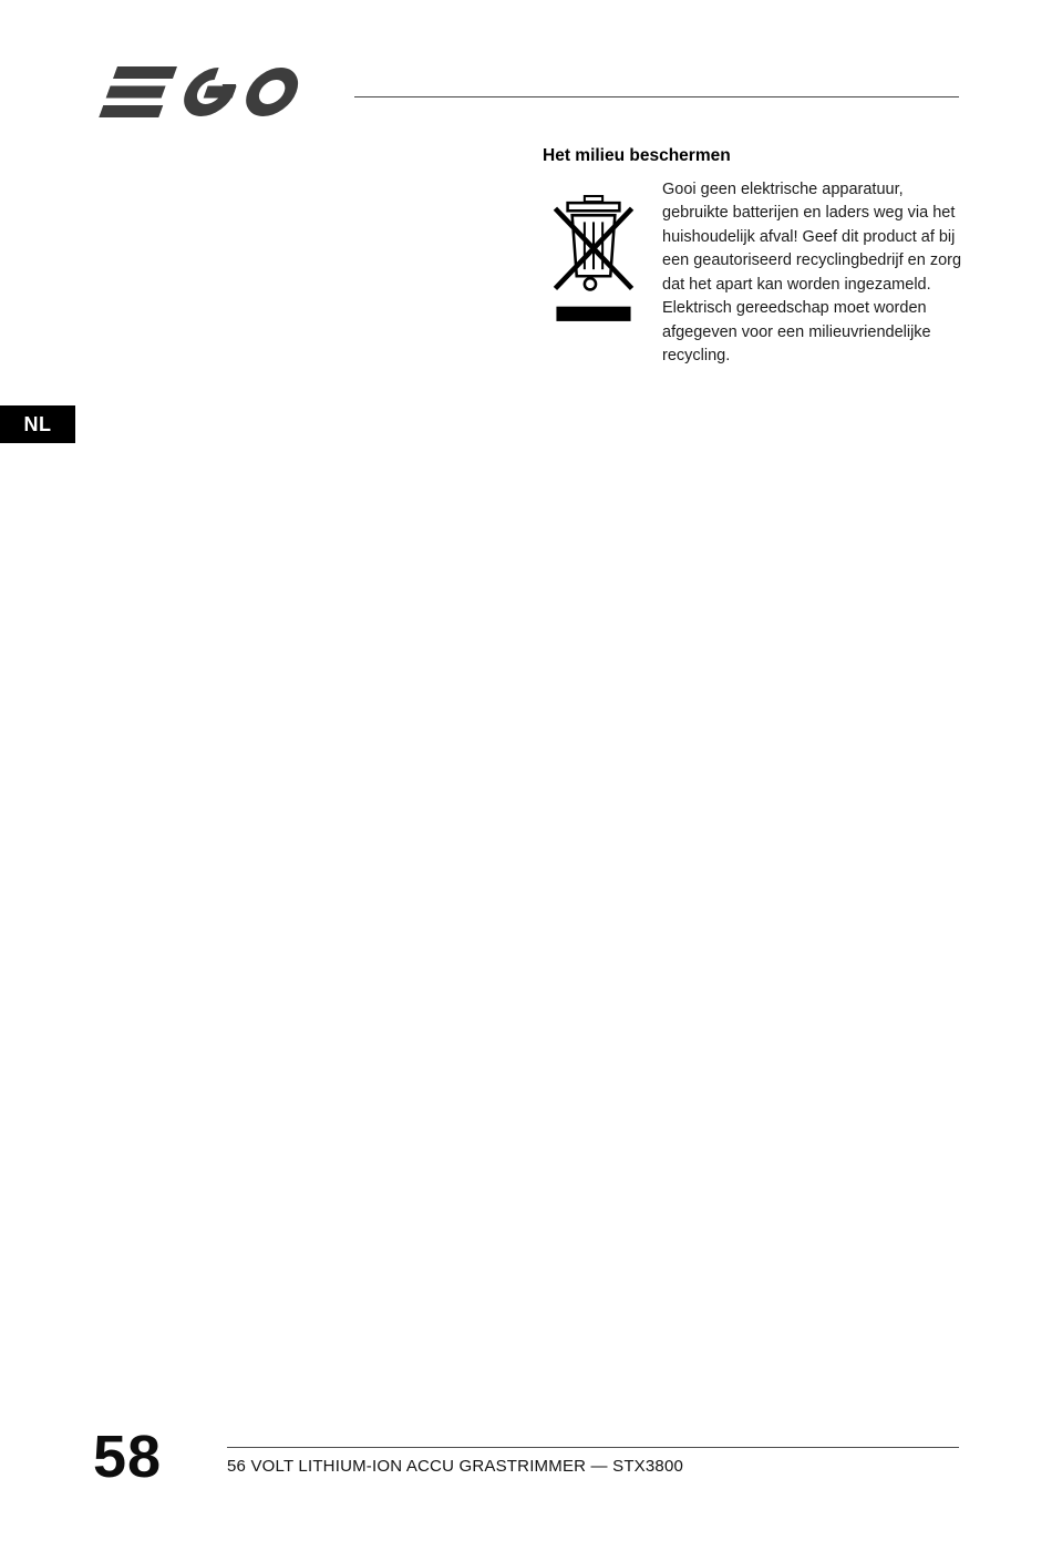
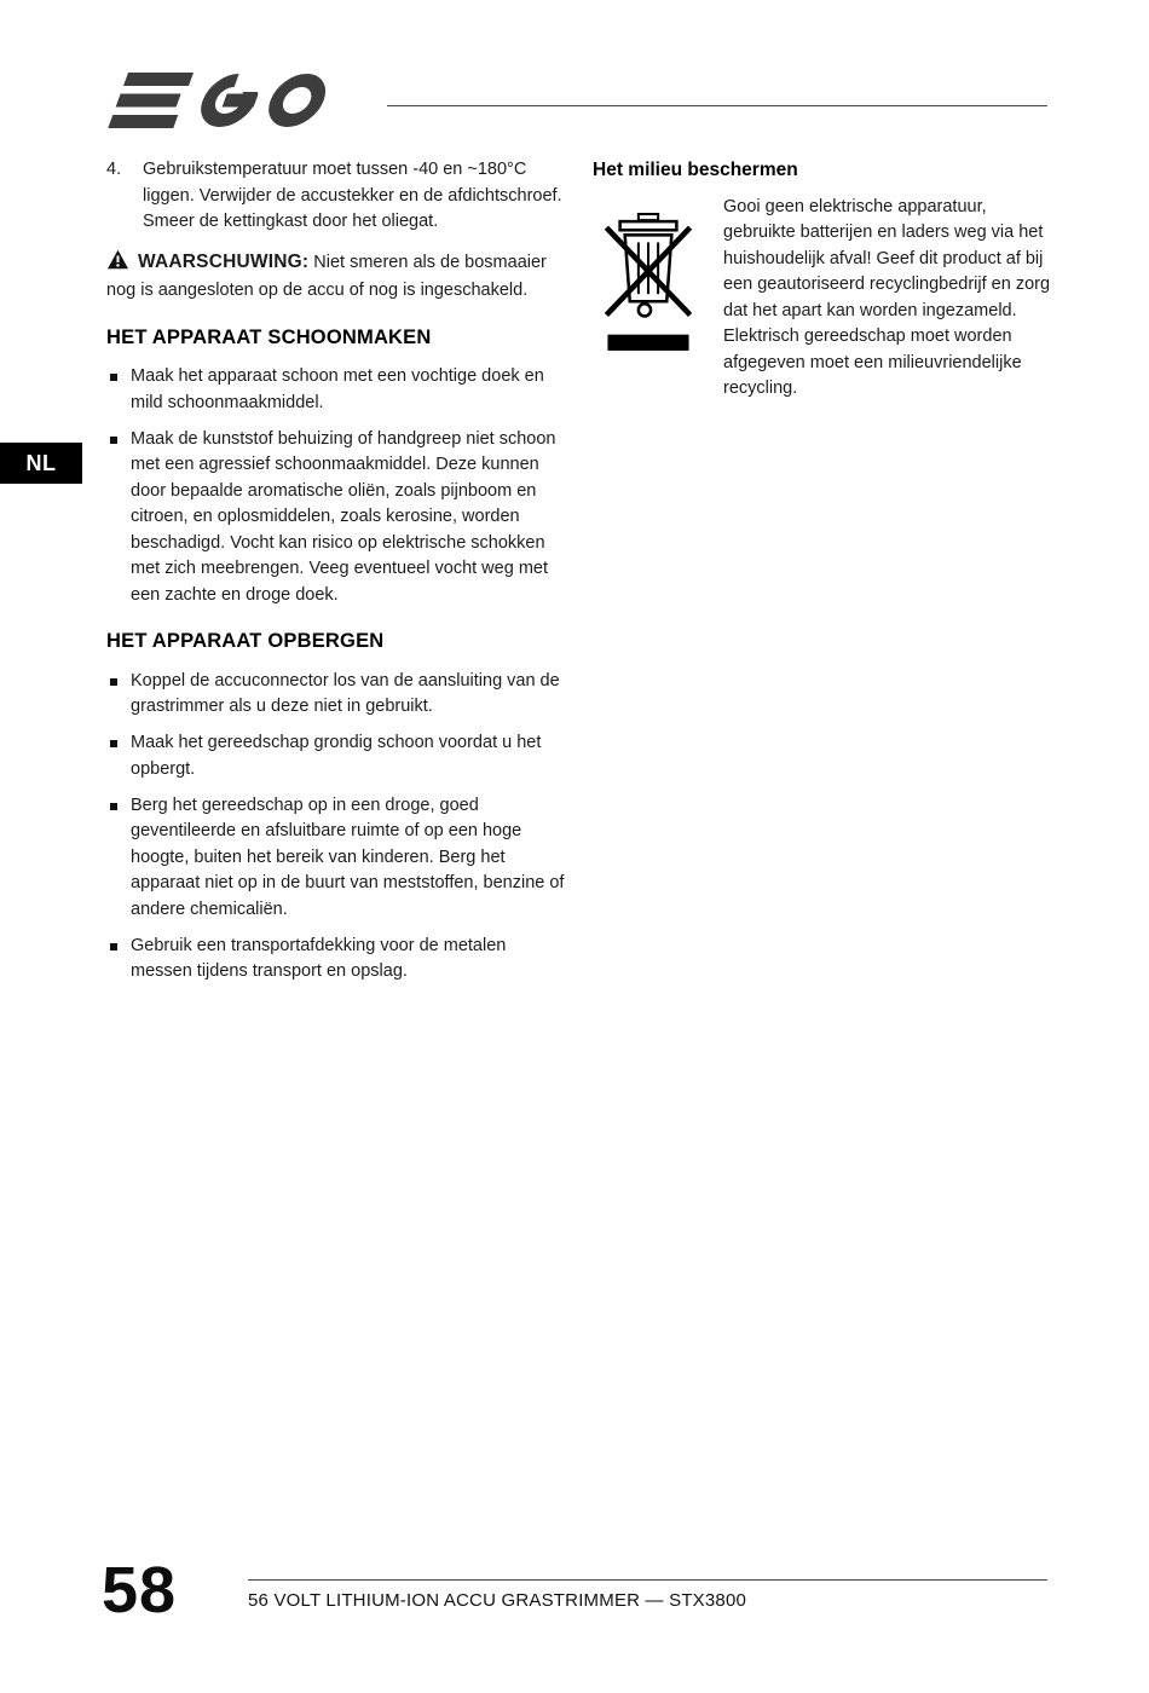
  NL
+ 4.
+ Gebruikstemperatuur moet tussen -40 en ~180°C liggen. Verwijder de accustekker en de afdichtschroef. Smeer de kettingkast door het oliegat.
+ WAARSCHUWING: Niet smeren als de bosmaaier nog is aangesloten op de accu of nog is ingeschakeld.
+ HET APPARAAT SCHOONMAKEN
+ Maak het apparaat schoon met een vochtige doek en mild schoonmaakmiddel.
+ Maak de kunststof behuizing of handgreep niet schoon met een agressief schoonmaakmiddel. Deze kunnen door bepaalde aromatische oliën, zoals pijnboom en citroen, en oplosmiddelen, zoals kerosine, worden beschadigd. Vocht kan risico op elektrische schokken met zich meebrengen. Veeg eventueel vocht weg met een zachte en droge doek.
+ HET APPARAAT OPBERGEN
+ Koppel de accuconnector los van de aansluiting van de grastrimmer als u deze niet in gebruikt.
+ Maak het gereedschap grondig schoon voordat u het opbergt.
+ Berg het gereedschap op in een droge, goed geventileerde en afsluitbare ruimte of op een hoge hoogte, buiten het bereik van kinderen. Berg het apparaat niet op in de buurt van meststoffen, benzine of andere chemicaliën.
+ Gebruik een transportafdekking voor de metalen messen tijdens transport en opslag.
  Het milieu beschermen
- Gooi geen elektrische apparatuur, gebruikte batterijen en laders weg via het huishoudelijk afval! Geef dit product af bij een geautoriseerd recyclingbedrijf en zorg dat het apart kan worden ingezameld. Elektrisch gereedschap moet worden afgegeven voor een milieuvriendelijke recycling.
+ Gooi geen elektrische apparatuur, gebruikte batterijen en laders weg via het huishoudelijk afval! Geef dit product af bij een geautoriseerd recyclingbedrijf en zorg dat het apart kan worden ingezameld. Elektrisch gereedschap moet worden afgegeven moet een milieuvriendelijke recycling.
  58
  56 VOLT LITHIUM-ION ACCU GRASTRIMMER — STX3800
